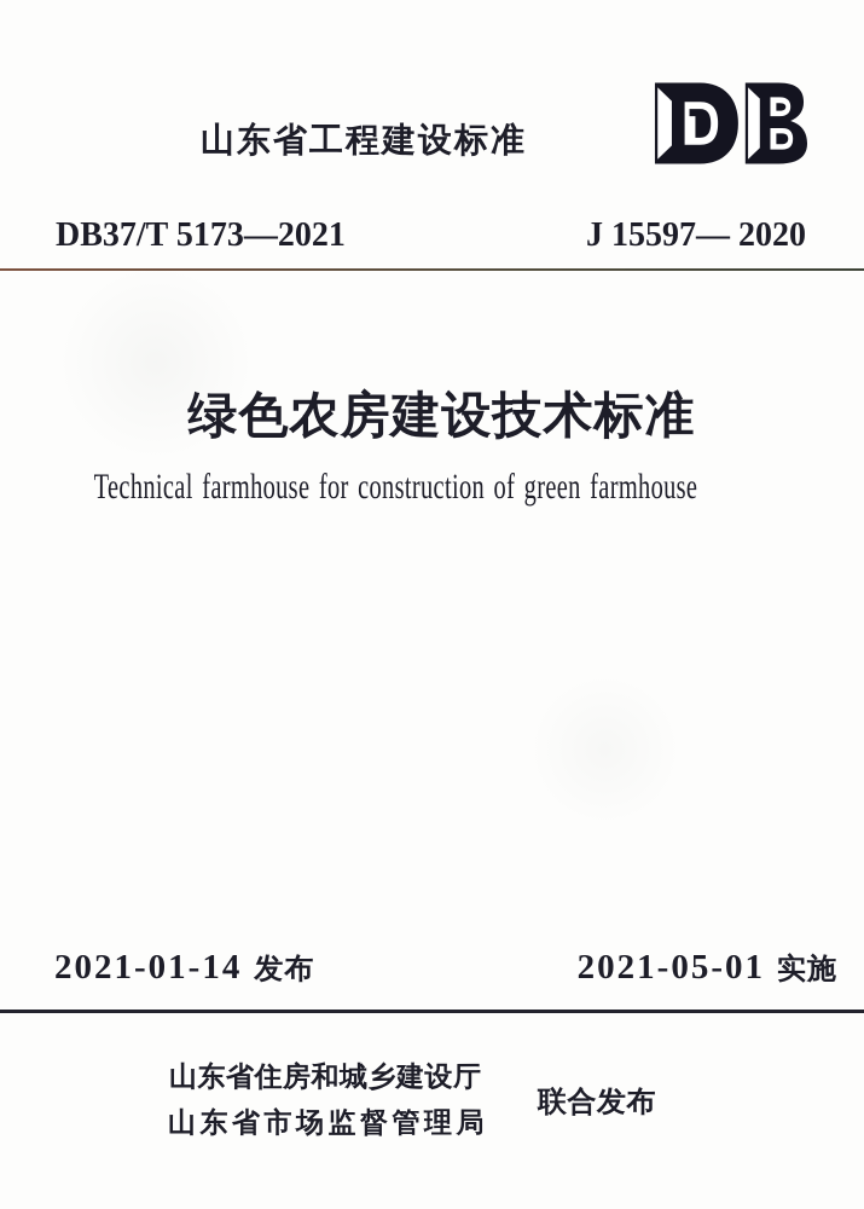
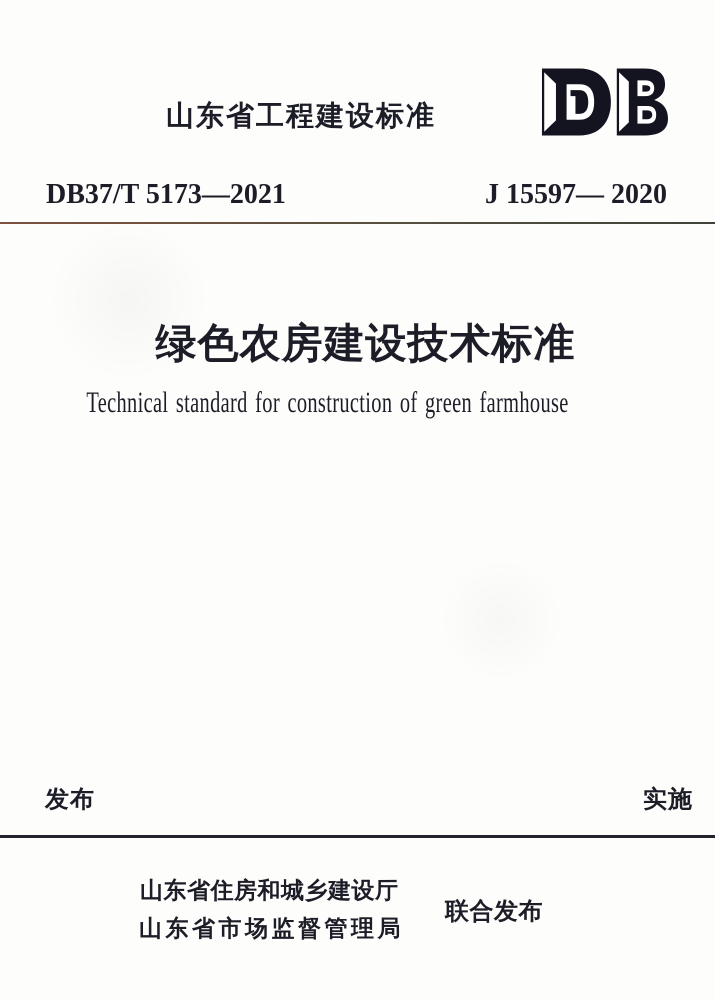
  山东省工程建设标准
  DB37/T 5173—2021
  J 15597— 2020
  绿色农房建设技术标准
- Technical farmhouse for construction of green farmhouse
+ Technical standard for construction of green farmhouse
- 2021-01-14
  发布
- 2021-05-01
  实施
  山东省住房和城乡建设厅
  山东省市场监督管理局
  联合发布
